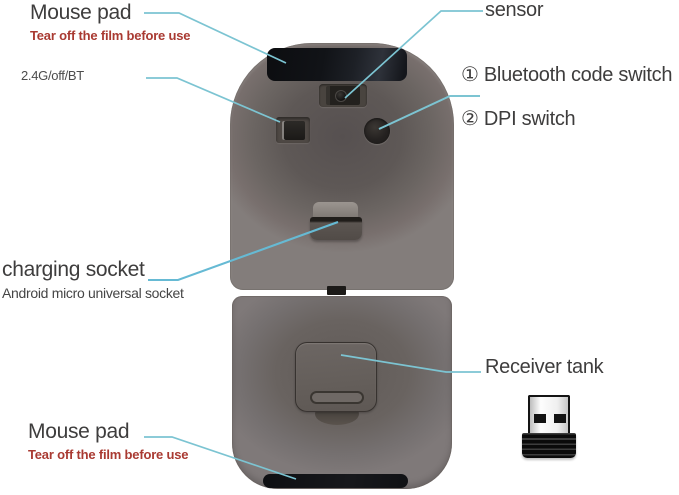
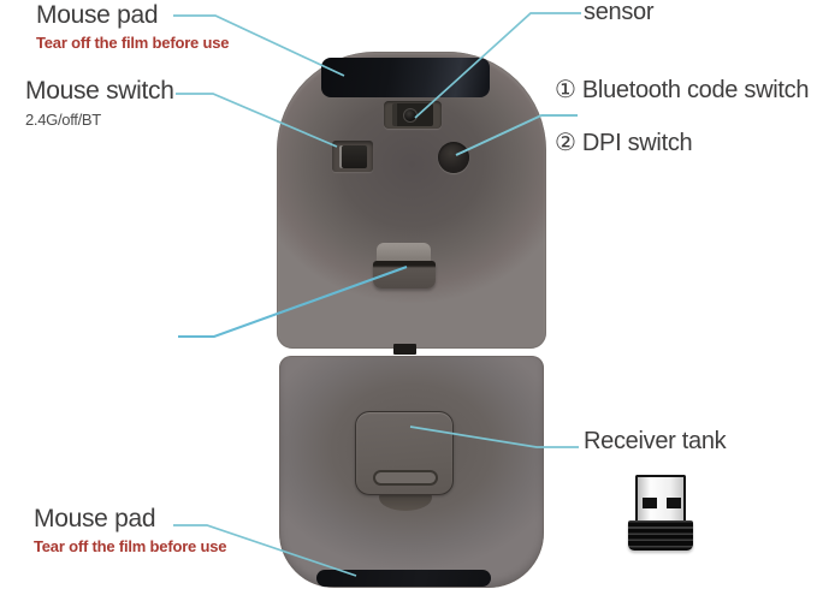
  Mouse pad
  Tear off the film before use
  sensor
+ Mouse switch
  2.4G/off/BT
  ① Bluetooth code switch
  ② DPI switch
- charging socket
- Android micro universal socket
  Receiver tank
  Mouse pad
  Tear off the film before use
